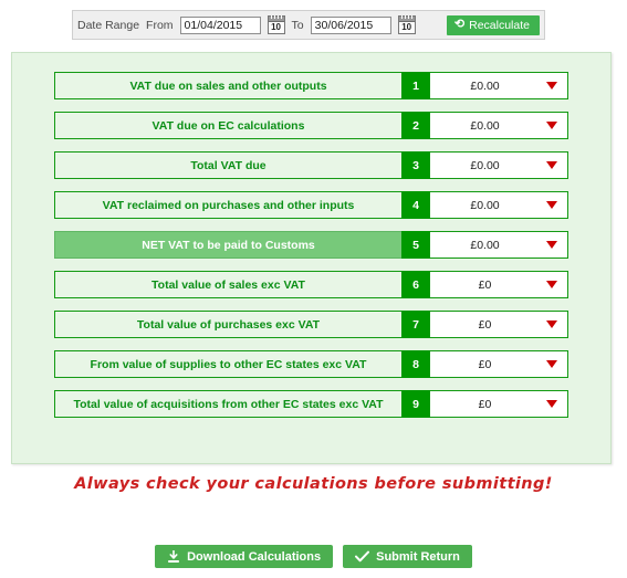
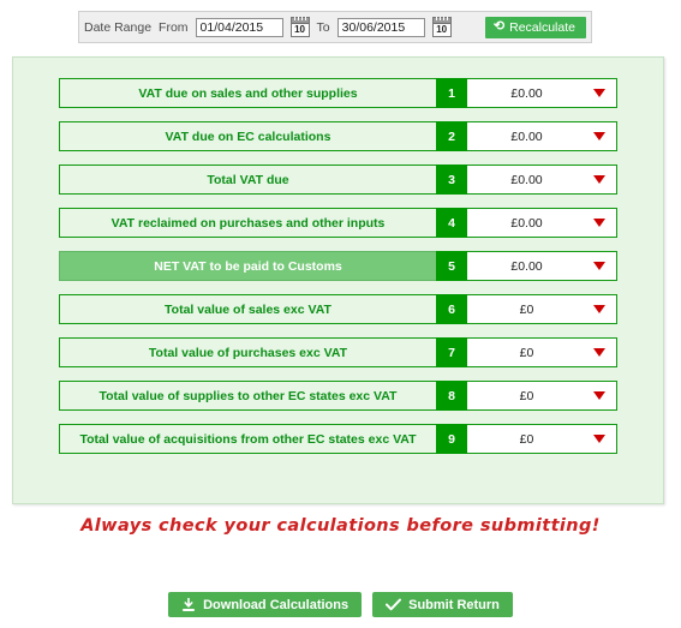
  Date Range
  From
  01/04/2015
  10
  To
  30/06/2015
  10
  Recalculate
- VAT due on sales and other outputs
+ VAT due on sales and other supplies
  1
  £0.00
  VAT due on EC calculations
  2
  £0.00
  Total VAT due
  3
  £0.00
  VAT reclaimed on purchases and other inputs
  4
  £0.00
  NET VAT to be paid to Customs
  5
  £0.00
  Total value of sales exc VAT
  6
  £0
  Total value of purchases exc VAT
  7
  £0
- From value of supplies to other EC states exc VAT
+ Total value of supplies to other EC states exc VAT
  8
  £0
  Total value of acquisitions from other EC states exc VAT
  9
  £0
  Always check your calculations before submitting!
  Download Calculations
  Submit Return
